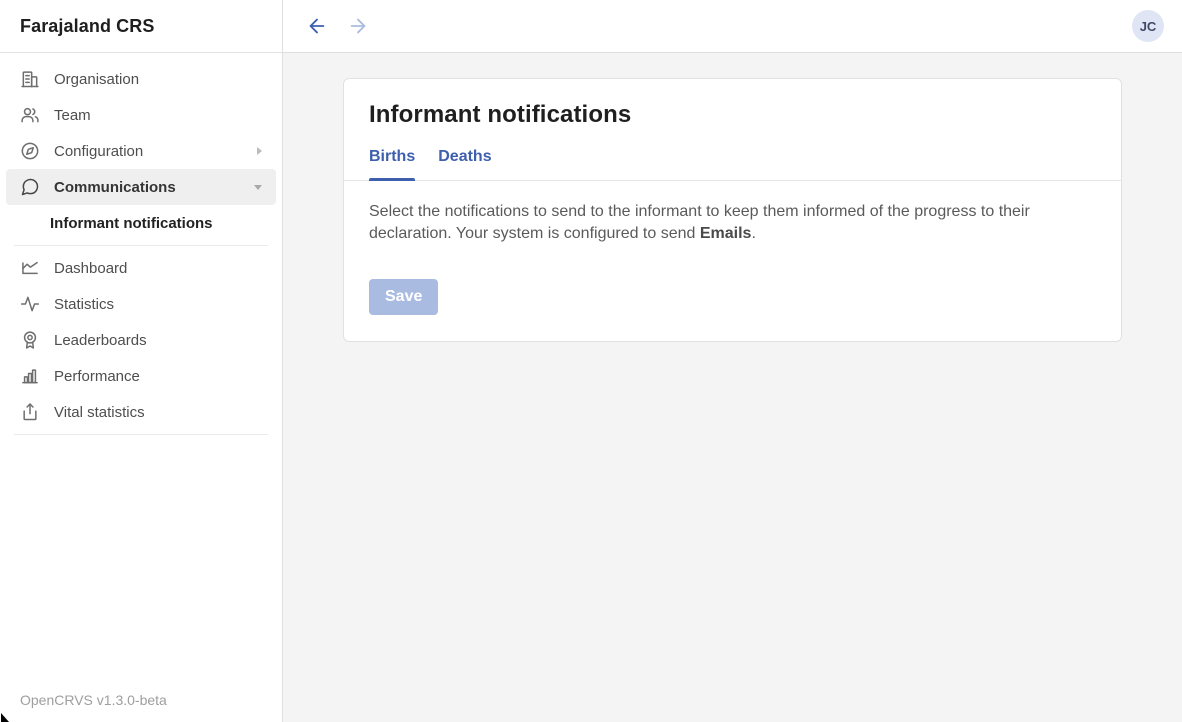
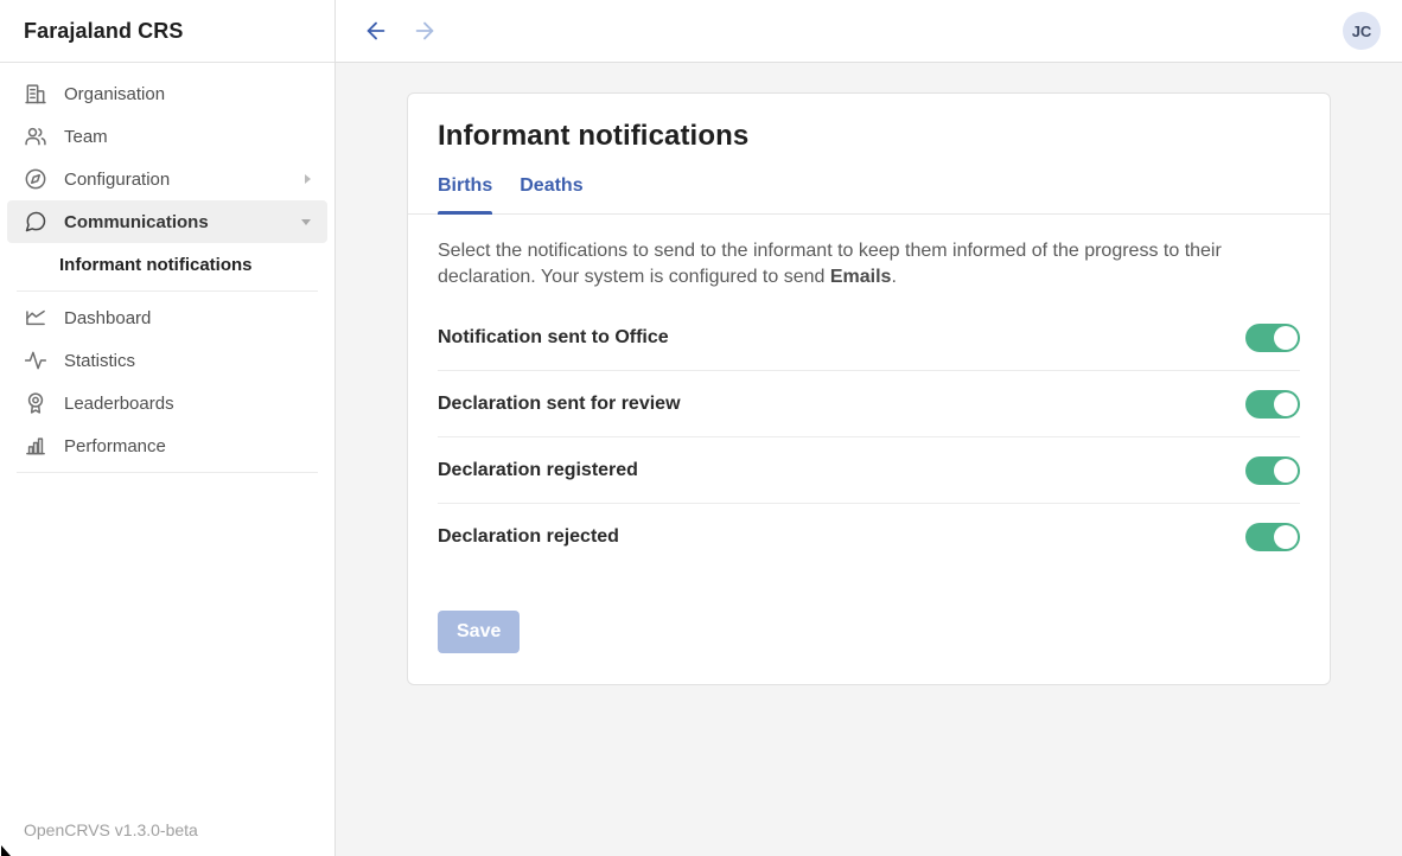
  Farajaland CRS
  Organisation
  Team
  Configuration
  Communications
  Informant notifications
  Dashboard
  Statistics
  Leaderboards
  Performance
- Vital statistics
  OpenCRVS v1.3.0-beta
  JC
  Informant notifications
  Births
  Deaths
  Select the notifications to send to the informant to keep them informed of the progress to their declaration. Your system is configured to send Emails.
+ Notification sent to Office
+ Declaration sent for review
+ Declaration registered
+ Declaration rejected
  Save
